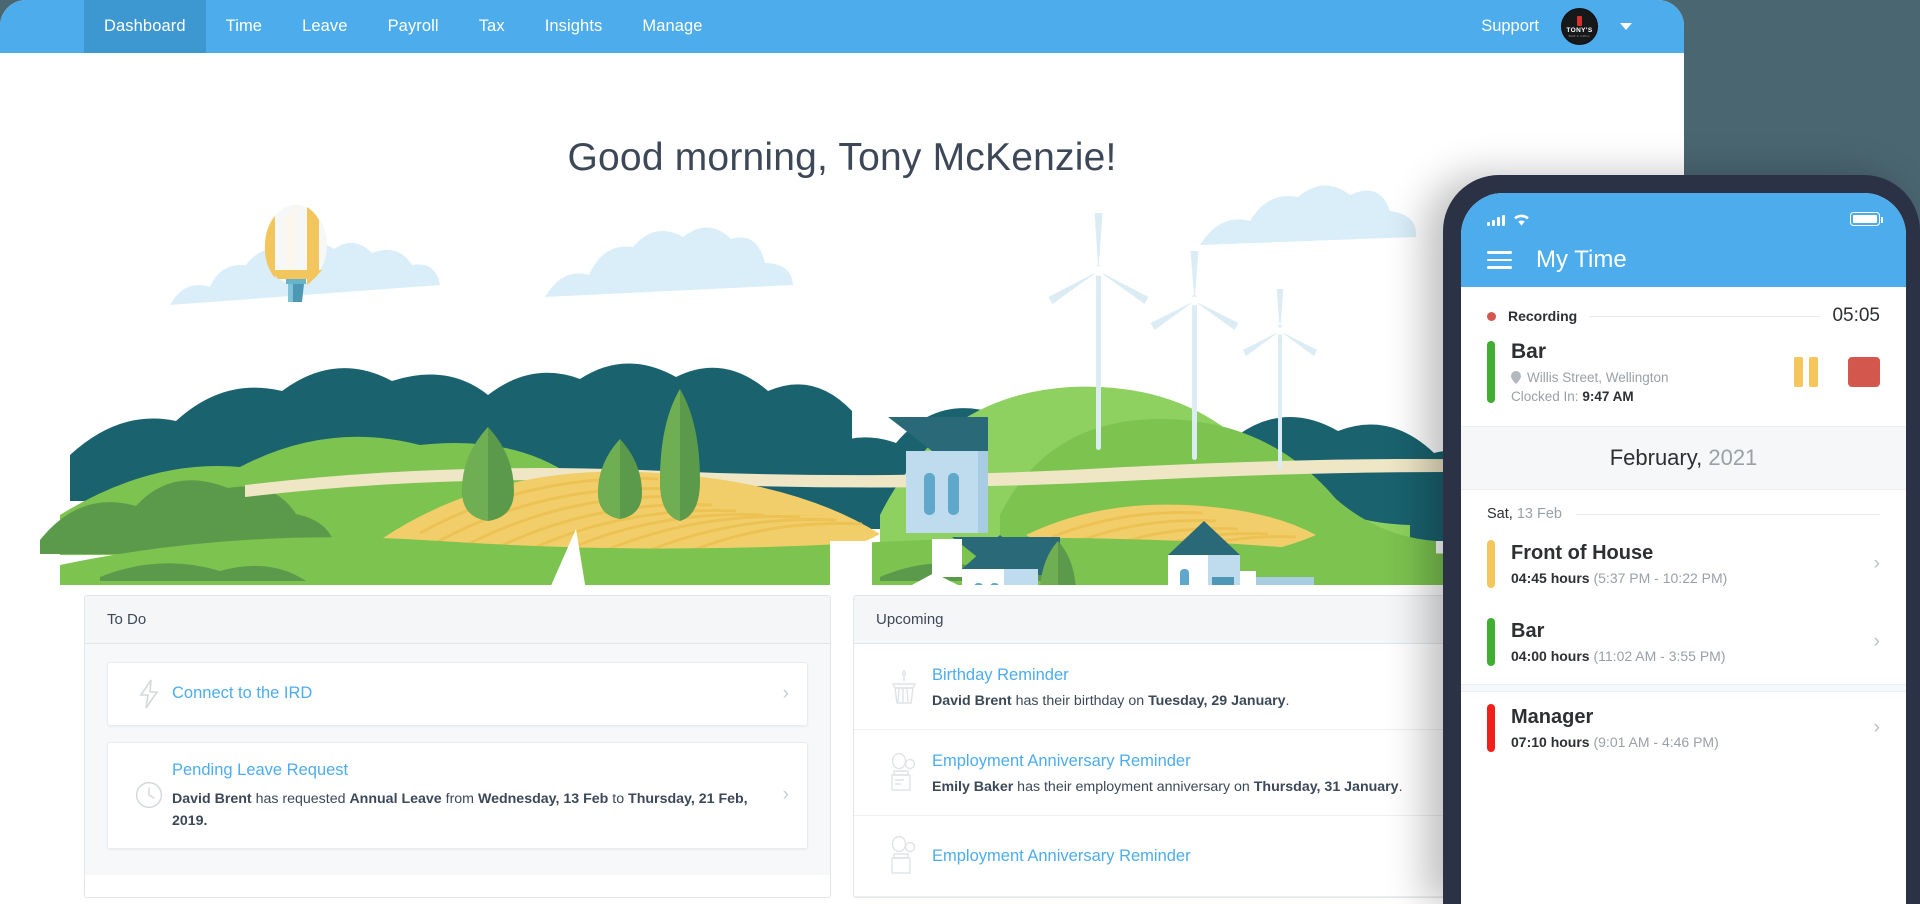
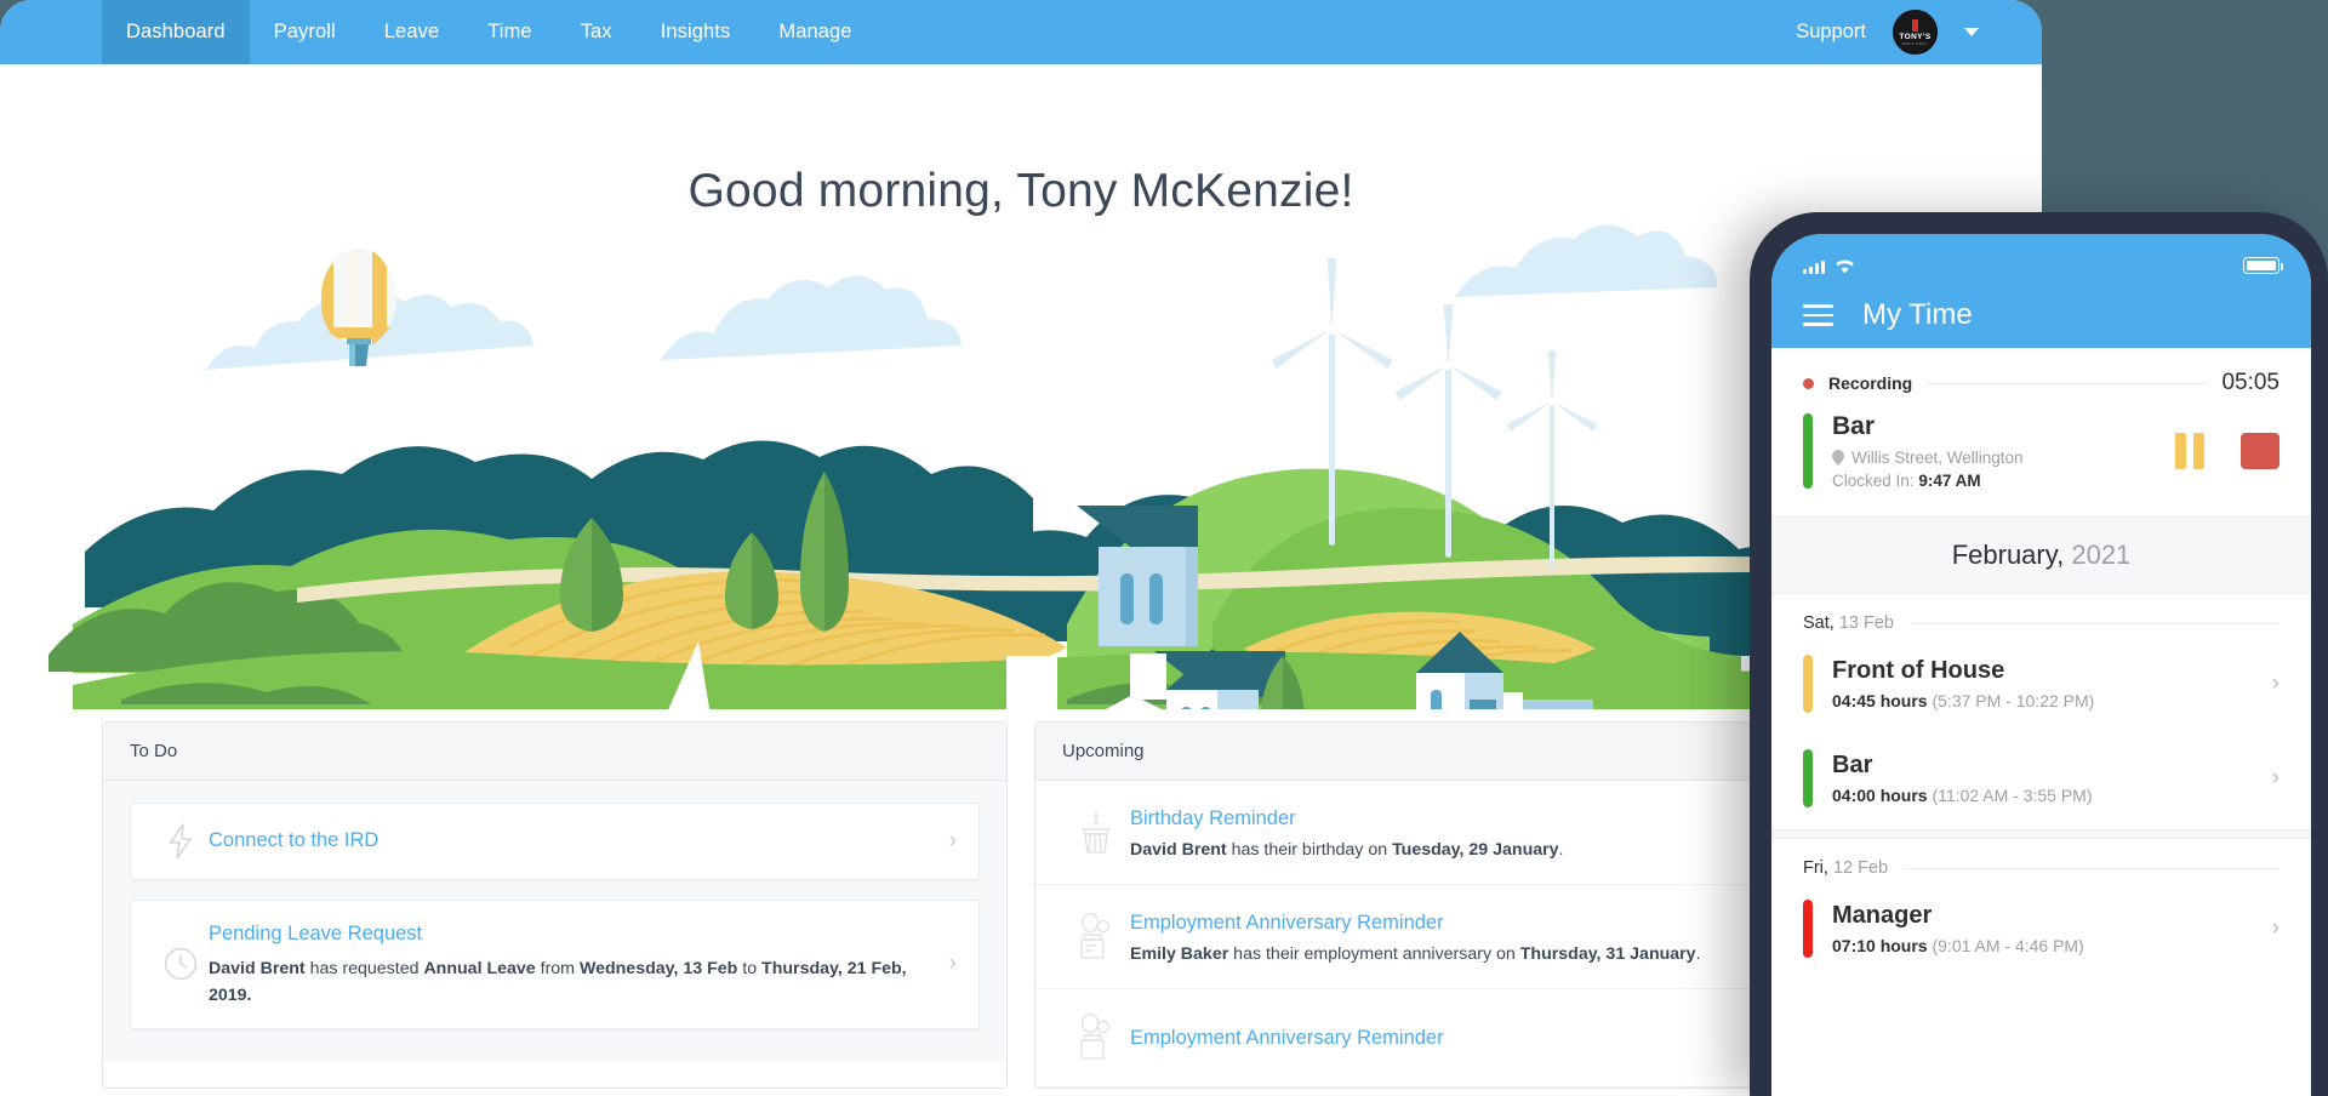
  Dashboard
- Time
+ Payroll
  Leave
- Payroll
+ Time
  Tax
  Insights
  Manage
  Support
  Good morning, Tony McKenzie!
  To Do
  Connect to the IRD
  ›
  Pending Leave Request
  David Brent has requested Annual Leave from Wednesday, 13 Feb to Thursday, 21 Feb, 2019.
  ›
  Upcoming
  Birthday Reminder
  David Brent has their birthday on Tuesday, 29 January.
  Employment Anniversary Reminder
  Emily Baker has their employment anniversary on Thursday, 31 January.
  Employment Anniversary Reminder
  My Time
  Recording
  05:05
  Bar
  Willis Street, Wellington
  Clocked In: 9:47 AM
  February, 2021
  Sat, 13 Feb
  Front of House
  04:45 hours (5:37 PM - 10:22 PM)
  ›
  Bar
  04:00 hours (11:02 AM - 3:55 PM)
  ›
+ Fri, 12 Feb
  Manager
  07:10 hours (9:01 AM - 4:46 PM)
  ›
